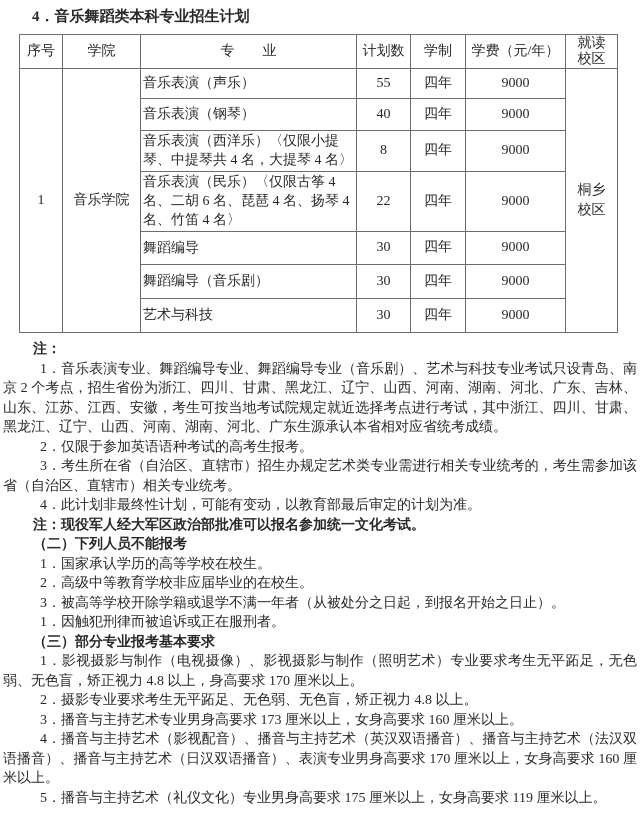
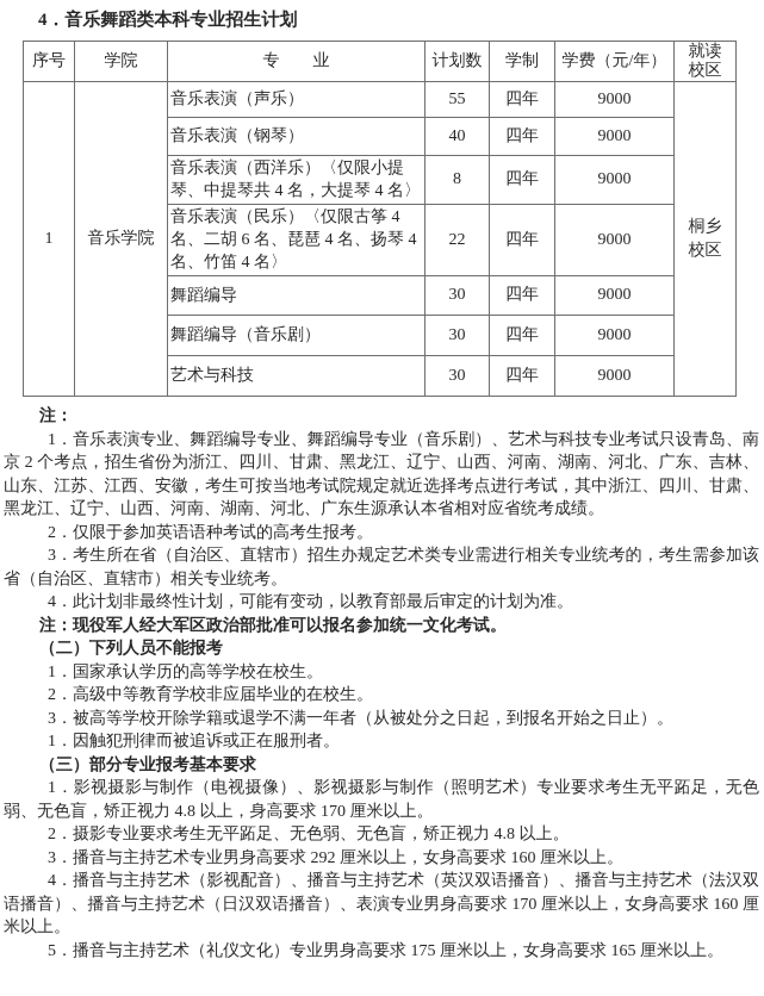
  4．音乐舞蹈类本科专业招生计划
  序号	学院	专 业	计划数	学制	学费（元/年）	就读校区
  1	音乐学院	音乐表演（声乐）	55	四年	9000	桐乡校区
  音乐表演（钢琴）	40	四年	9000
  音乐表演（西洋乐）〈仅限小提琴、中提琴共 4 名，大提琴 4 名〉	8	四年	9000
  音乐表演（民乐）〈仅限古筝 4 名、二胡 6 名、琵琶 4 名、扬琴 4 名、竹笛 4 名〉	22	四年	9000
  舞蹈编导	30	四年	9000
  舞蹈编导（音乐剧）	30	四年	9000
  艺术与科技	30	四年	9000
  注：
  1．音乐表演专业、舞蹈编导专业、舞蹈编导专业（音乐剧）、艺术与科技专业考试只设青岛、南京 2 个考点，招生省份为浙江、四川、甘肃、黑龙江、辽宁、山西、河南、湖南、河北、广东、吉林、山东、江苏、江西、安徽，考生可按当地考试院规定就近选择考点进行考试，其中浙江、四川、甘肃、黑龙江、辽宁、山西、河南、湖南、河北、广东生源承认本省相对应省统考成绩。
  2．仅限于参加英语语种考试的高考生报考。
  3．考生所在省（自治区、直辖市）招生办规定艺术类专业需进行相关专业统考的，考生需参加该省（自治区、直辖市）相关专业统考。
  4．此计划非最终性计划，可能有变动，以教育部最后审定的计划为准。
  注：现役军人经大军区政治部批准可以报名参加统一文化考试。
  （二）下列人员不能报考
  1．国家承认学历的高等学校在校生。
  2．高级中等教育学校非应届毕业的在校生。
  3．被高等学校开除学籍或退学不满一年者（从被处分之日起，到报名开始之日止）。
  1．因触犯刑律而被追诉或正在服刑者。
  （三）部分专业报考基本要求
  1．影视摄影与制作（电视摄像）、影视摄影与制作（照明艺术）专业要求考生无平跖足，无色弱、无色盲，矫正视力 4.8 以上，身高要求 170 厘米以上。
  2．摄影专业要求考生无平跖足、无色弱、无色盲，矫正视力 4.8 以上。
- 3．播音与主持艺术专业男身高要求 173 厘米以上，女身高要求 160 厘米以上。
+ 3．播音与主持艺术专业男身高要求 292 厘米以上，女身高要求 160 厘米以上。
  4．播音与主持艺术（影视配音）、播音与主持艺术（英汉双语播音）、播音与主持艺术（法汉双语播音）、播音与主持艺术（日汉双语播音）、表演专业男身高要求 170 厘米以上，女身高要求 160 厘米以上。
- 5．播音与主持艺术（礼仪文化）专业男身高要求 175 厘米以上，女身高要求 119 厘米以上。
+ 5．播音与主持艺术（礼仪文化）专业男身高要求 175 厘米以上，女身高要求 165 厘米以上。
